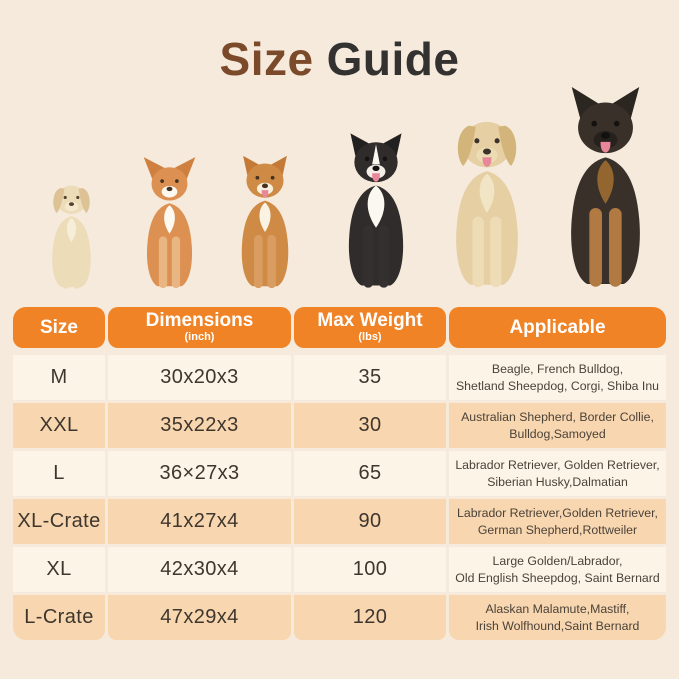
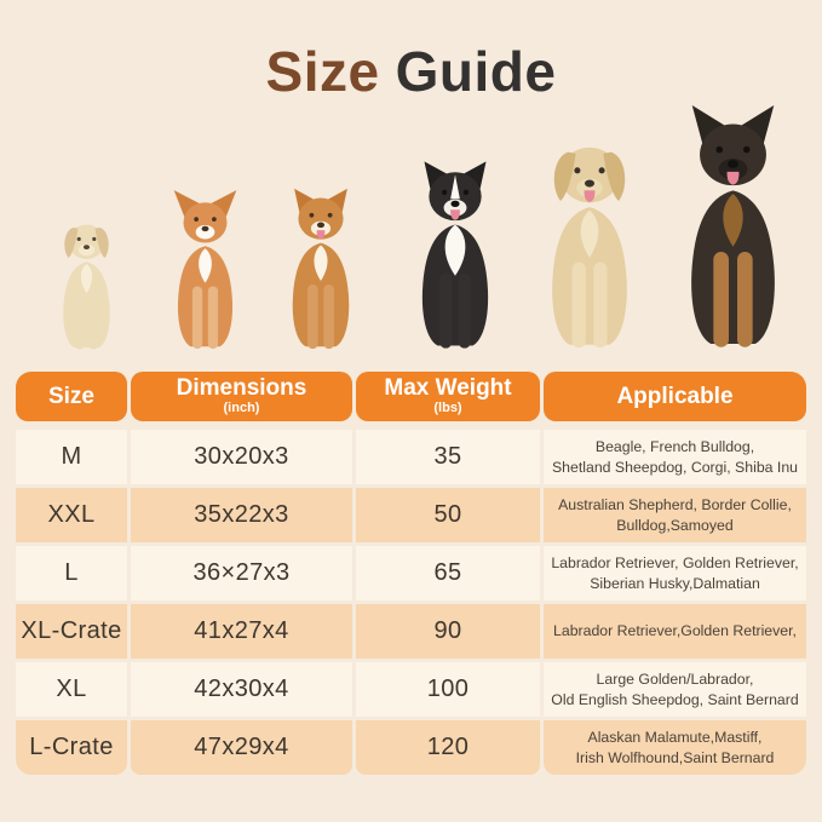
  Size Guide
  Size
  Dimensions
  (inch)
  Max Weight
  (lbs)
  Applicable
  M
  30x20x3
  35
  Beagle, French Bulldog,
  Shetland Sheepdog, Corgi, Shiba Inu
  XXL
  35x22x3
- 30
+ 50
  Australian Shepherd, Border Collie,
  Bulldog,Samoyed
  L
  36×27x3
  65
  Labrador Retriever, Golden Retriever,
  Siberian Husky,Dalmatian
  XL-Crate
  41x27x4
  90
  Labrador Retriever,Golden Retriever,
- German Shepherd,Rottweiler
  XL
  42x30x4
  100
  Large Golden/Labrador,
  Old English Sheepdog, Saint Bernard
  L-Crate
  47x29x4
  120
  Alaskan Malamute,Mastiff,
  Irish Wolfhound,Saint Bernard
